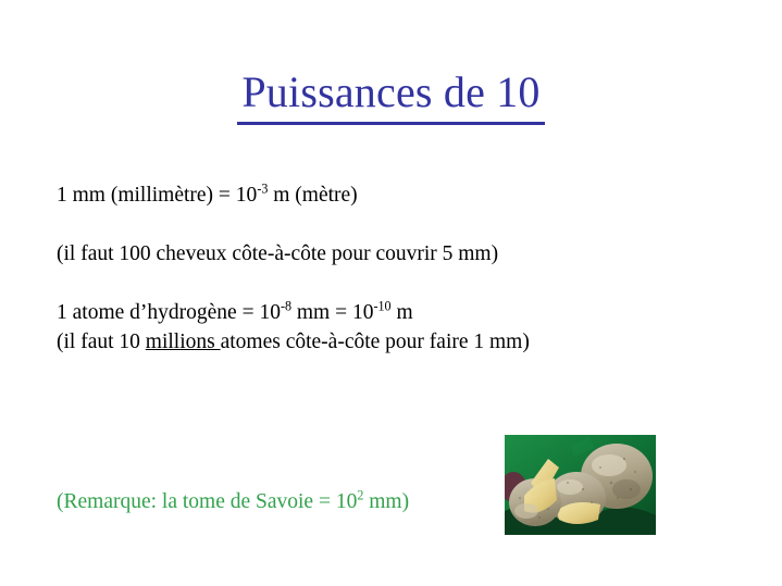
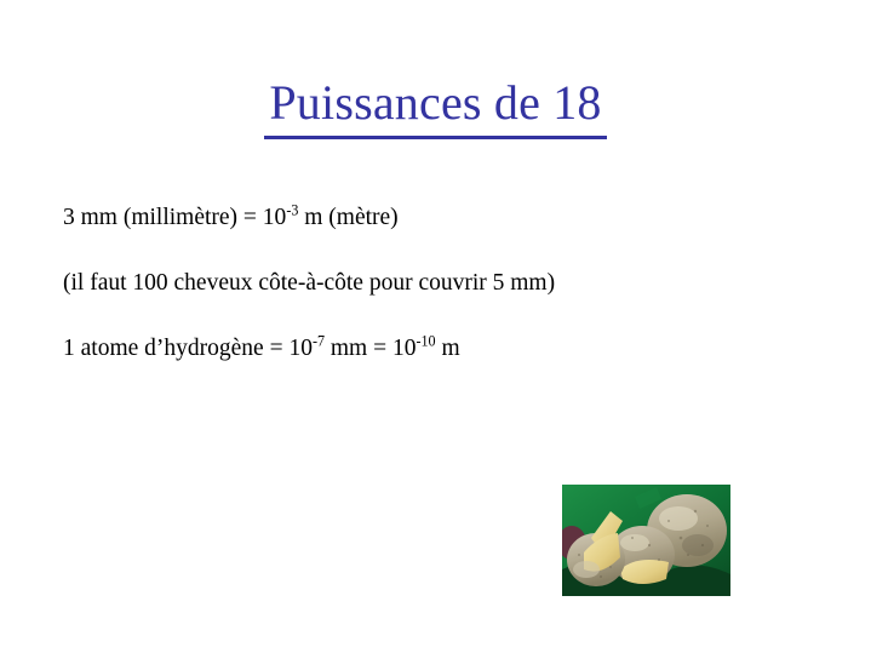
- Puissances de 10
+ Puissances de 18
- 1 mm (millimètre) = 10-3 m (mètre)
+ 3 mm (millimètre) = 10-3 m (mètre)
  (il faut 100 cheveux côte-à-côte pour couvrir 5 mm)
- 1 atome d’hydrogène = 10-8 mm = 10-10 m
+ 1 atome d’hydrogène = 10-7 mm = 10-10 m
- (il faut 10 millions atomes côte-à-côte pour faire 1 mm)
- (Remarque: la tome de Savoie = 102 mm)
